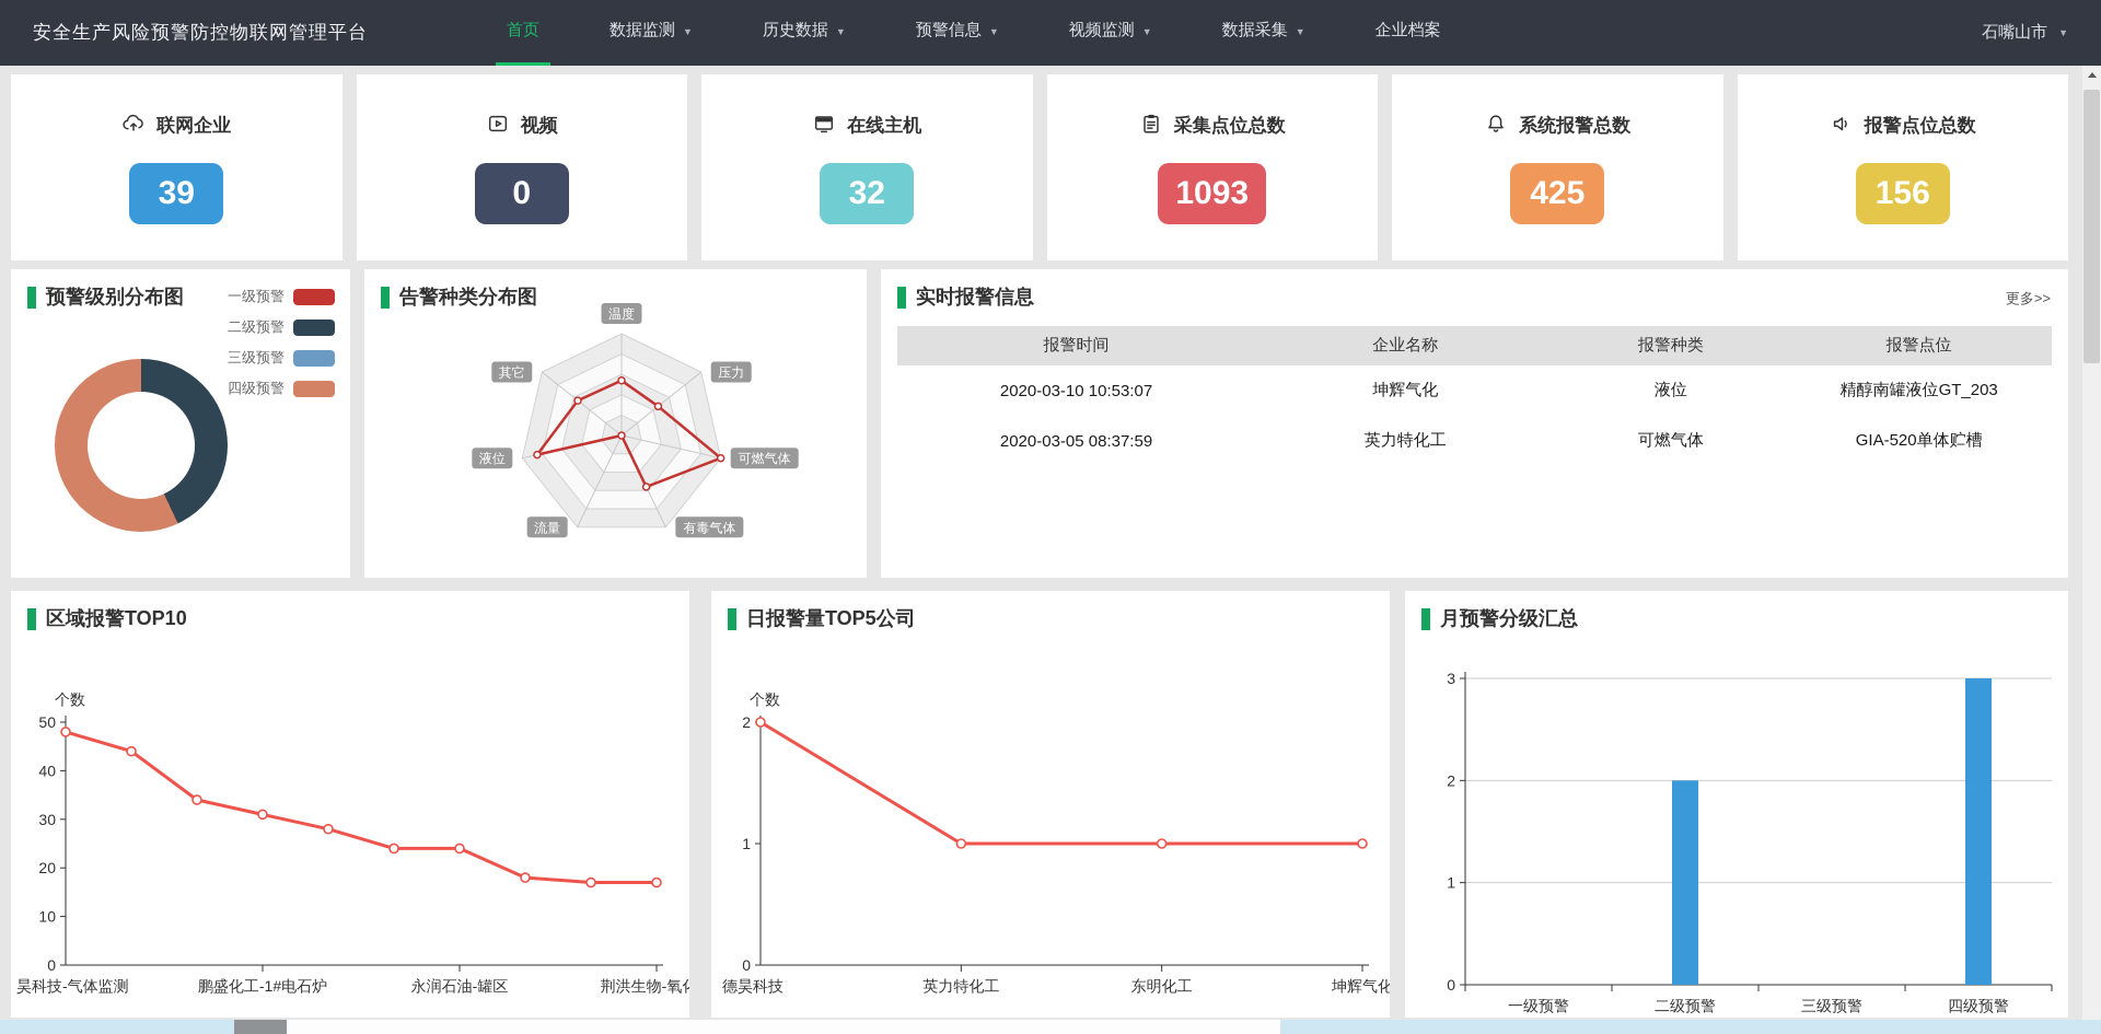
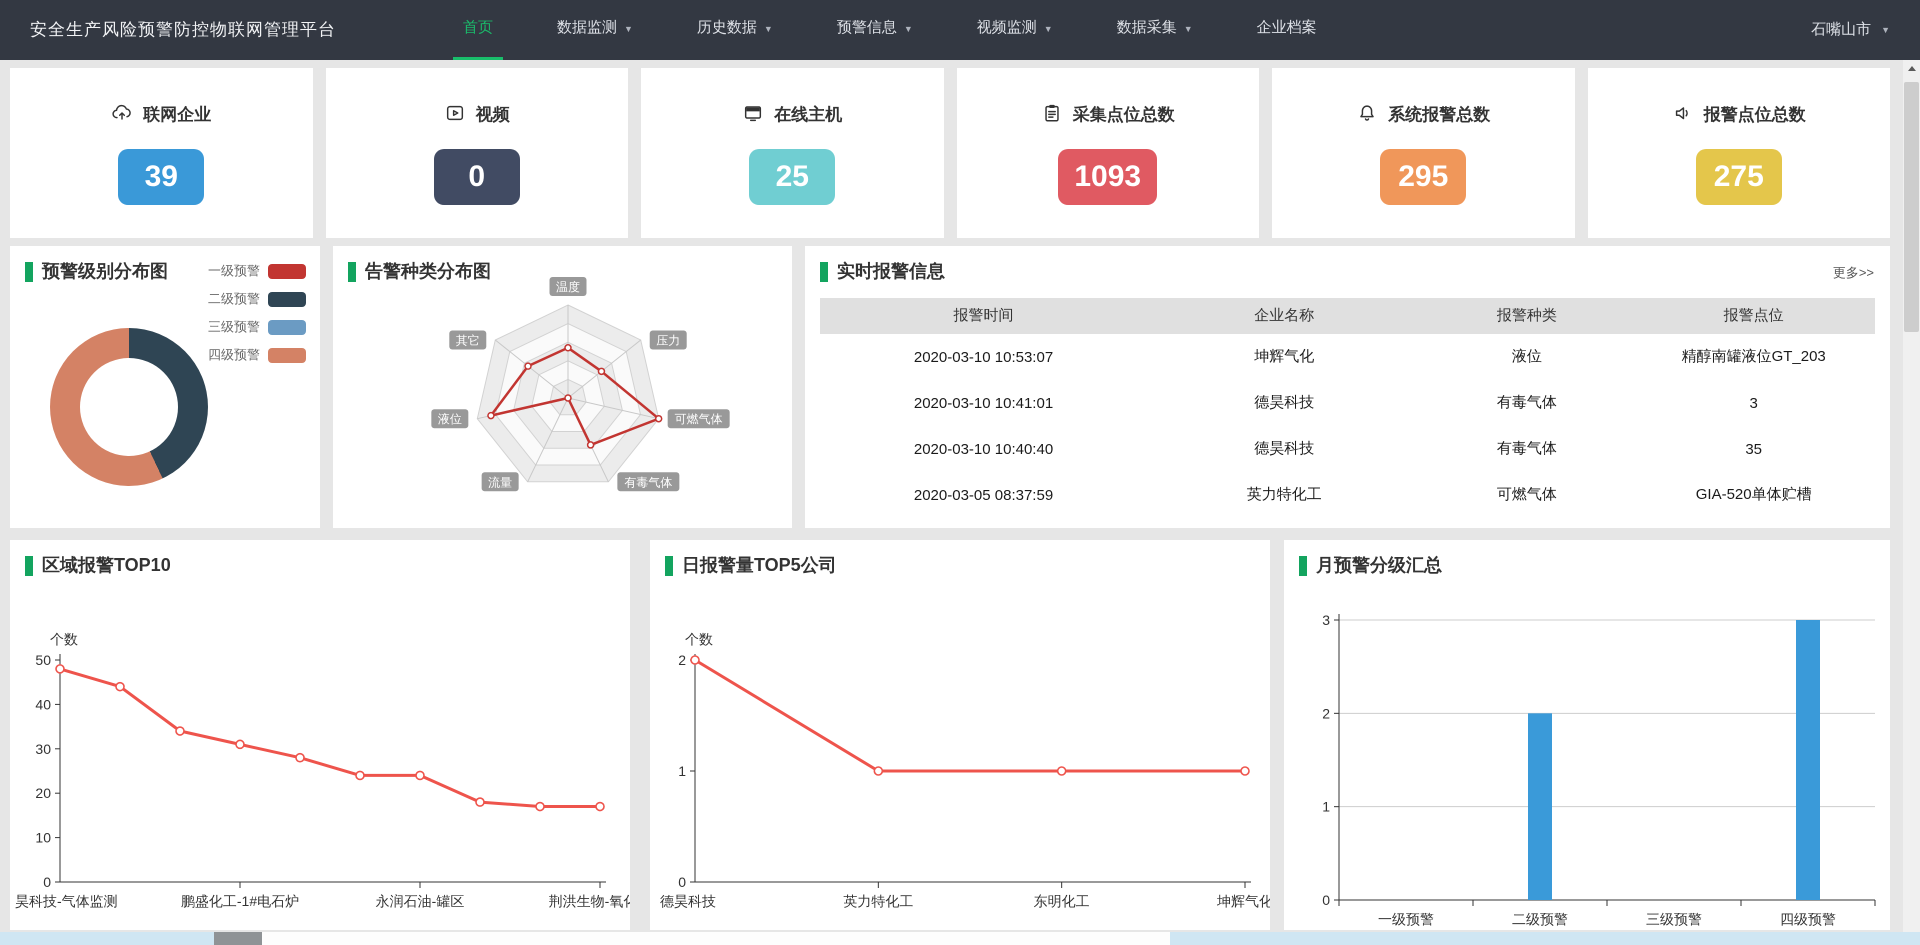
  安全生产风险预警防控物联网管理平台
  首页
  数据监测
  ▼
  历史数据
  ▼
  预警信息
  ▼
  视频监测
  ▼
  数据采集
  ▼
  企业档案
  石嘴山市
  ▼
  联网企业
  39
  视频
  0
  在线主机
- 32
+ 25
  采集点位总数
  1093
  系统报警总数
- 425
+ 295
  报警点位总数
- 156
+ 275
  预警级别分布图
  一级预警
  二级预警
  三级预警
  四级预警
  温度
  压力
  可燃气体
  有毒气体
  流量
  液位
  其它
  告警种类分布图
  实时报警信息
  更多>>
  报警时间	企业名称	报警种类	报警点位
  2020-03-10 10:53:07	坤辉气化	液位	精醇南罐液位GT_203
+ 2020-03-10 10:41:01	德昊科技	有毒气体	3
+ 2020-03-10 10:40:40	德昊科技	有毒气体	35
  2020-03-05 08:37:59	英力特化工	可燃气体	GIA-520单体贮槽
  区域报警TOP10
  0
  10
  20
  30
  40
  50
  个数
  昊科技-气体监测
  鹏盛化工-1#电石炉
  永润石油-罐区
  荆洪生物-氧
  日报警量TOP5公司
  0
  1
  2
  个数
  德昊科技
  英力特化工
  东明化工
  坤辉气化
  月预警分级汇总
  0
  1
  2
  3
  一级预警
  二级预警
  三级预警
  四级预警
